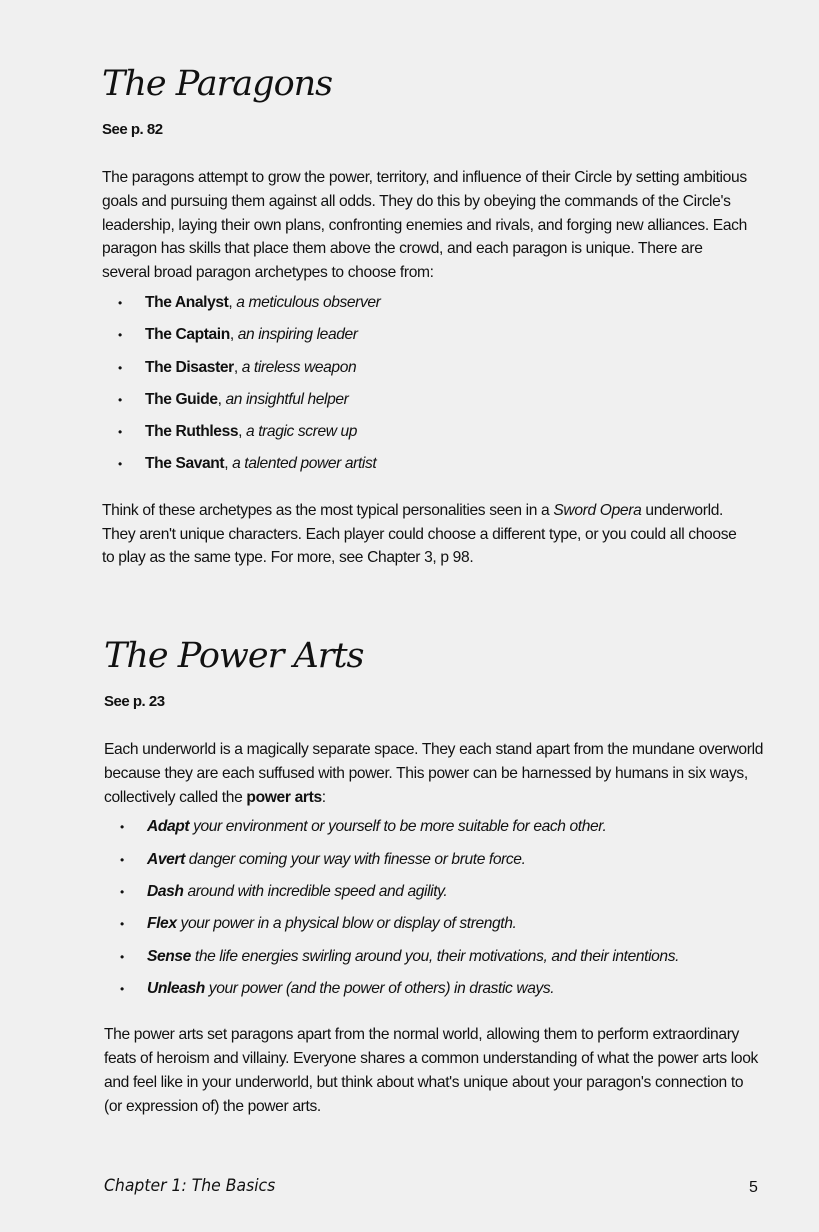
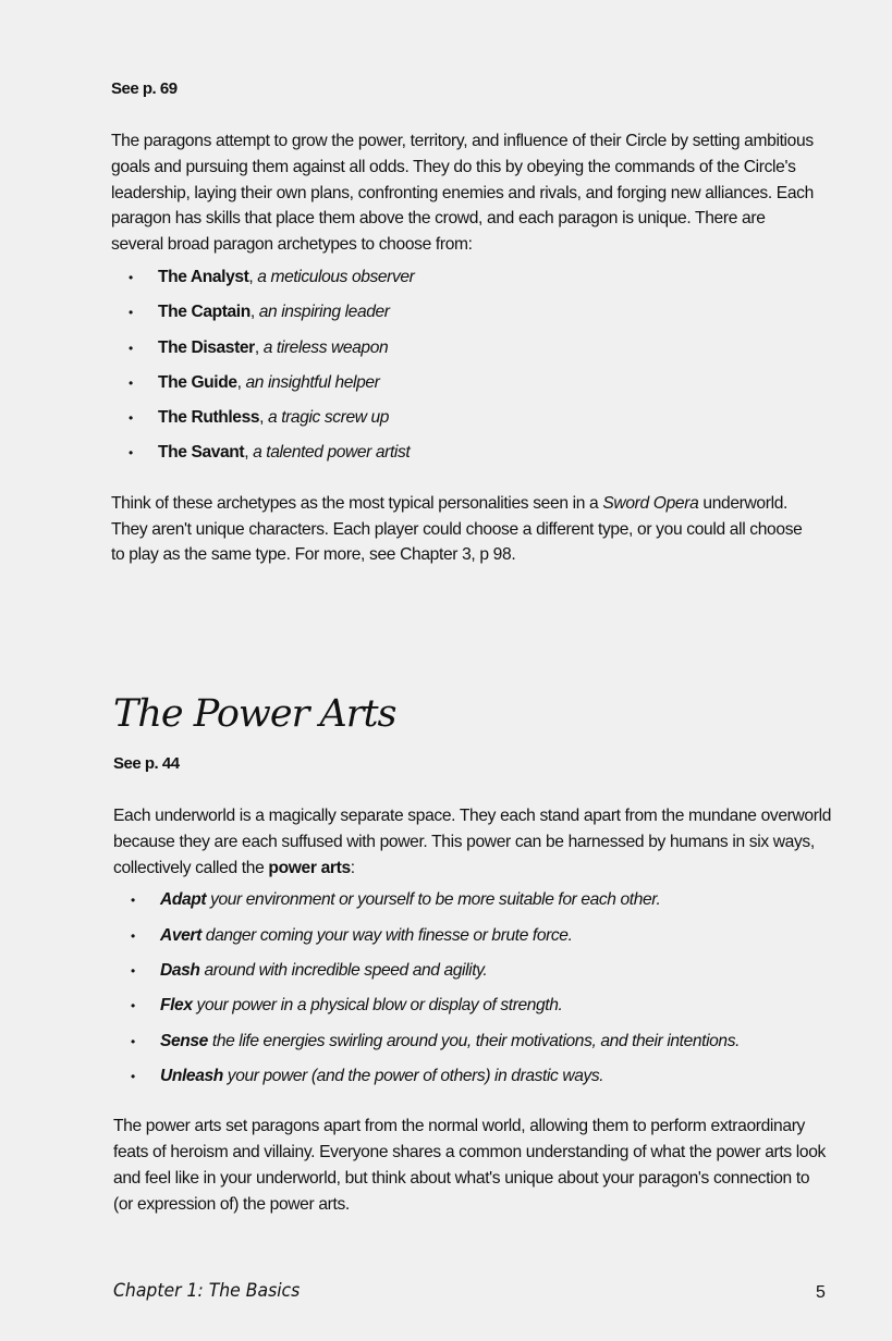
- The Paragons
- See p. 82
+ See p. 69
  The paragons attempt to grow the power, territory, and influence of their Circle by setting ambitious goals and pursuing them against all odds. They do this by obeying the commands of the Circle's leadership, laying their own plans, confronting enemies and rivals, and forging new alliances. Each paragon has skills that place them above the crowd, and each paragon is unique. There are several broad paragon archetypes to choose from:
  •
  The Analyst, a meticulous observer
  •
  The Captain, an inspiring leader
  •
  The Disaster, a tireless weapon
  •
  The Guide, an insightful helper
  •
  The Ruthless, a tragic screw up
  •
  The Savant, a talented power artist
  Think of these archetypes as the most typical personalities seen in a Sword Opera underworld. They aren't unique characters. Each player could choose a different type, or you could all choose to play as the same type. For more, see Chapter 3, p 98.
  The Power Arts
- See p. 23
+ See p. 44
  Each underworld is a magically separate space. They each stand apart from the mundane overworld because they are each suffused with power. This power can be harnessed by humans in six ways, collectively called the power arts:
  •
  Adapt your environment or yourself to be more suitable for each other.
  •
  Avert danger coming your way with finesse or brute force.
  •
  Dash around with incredible speed and agility.
  •
  Flex your power in a physical blow or display of strength.
  •
  Sense the life energies swirling around you, their motivations, and their intentions.
  •
  Unleash your power (and the power of others) in drastic ways.
  The power arts set paragons apart from the normal world, allowing them to perform extraordinary feats of heroism and villainy. Everyone shares a common understanding of what the power arts look and feel like in your underworld, but think about what's unique about your paragon's connection to (or expression of) the power arts.
  Chapter 1: The Basics
  5
